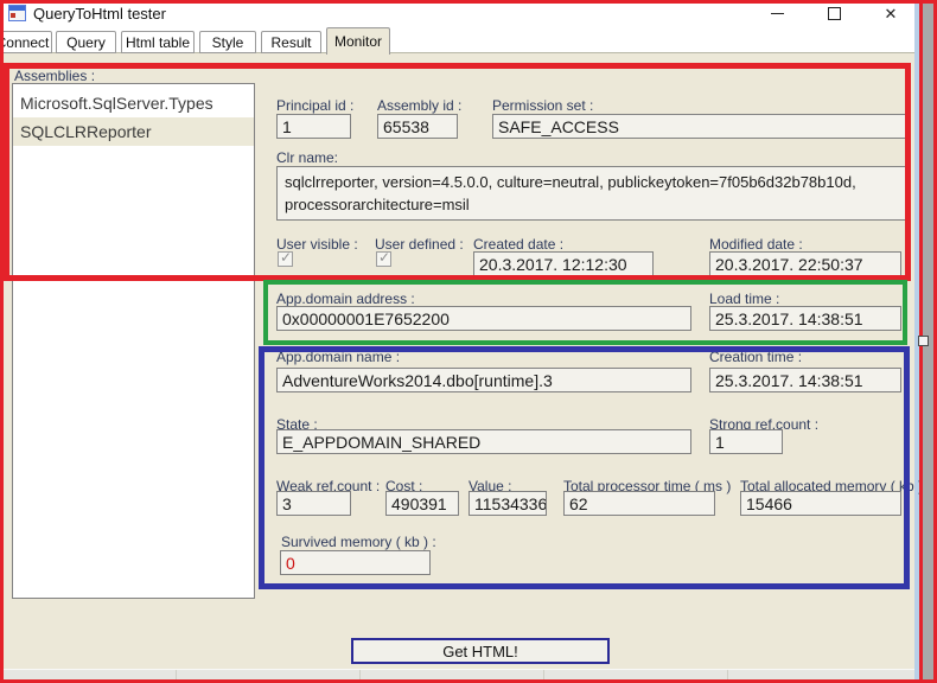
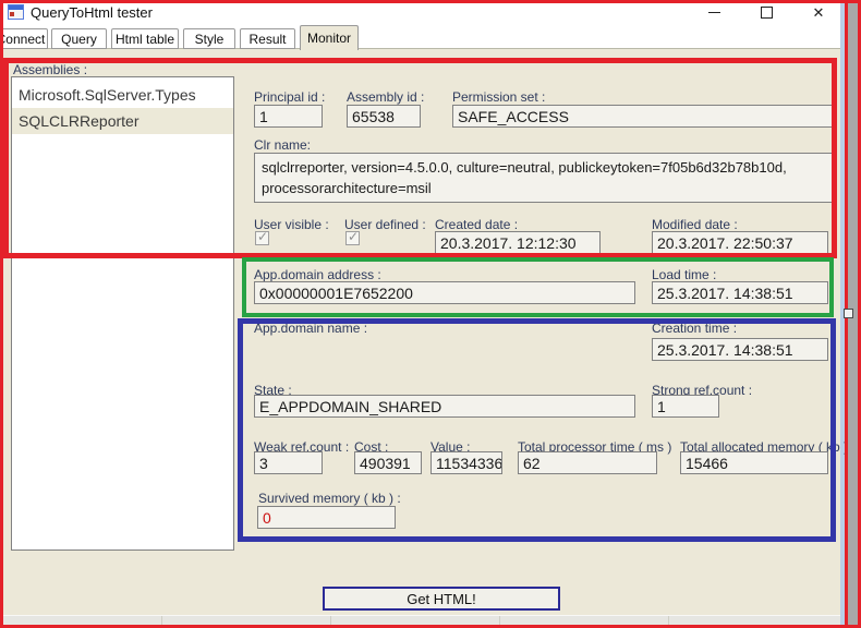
  QueryToHtml tester
  ✕
  Connect
  Query
  Html table
  Style
  Result
  Monitor
  Assemblies :
  Microsoft.SqlServer.Types
  SQLCLRReporter
  Principal id :
  1
  Assembly id :
  65538
  Permission set :
  SAFE_ACCESS
  Clr name:
  sqlclrreporter, version=4.5.0.0, culture=neutral, publickeytoken=7f05b6d32b78b10d, processorarchitecture=msil
  User visible :
  ✓
  User defined :
  ✓
  Created date :
  20.3.2017. 12:12:30
  Modified date :
  20.3.2017. 22:50:37
  App.domain address :
  0x00000001E7652200
  Load time :
  25.3.2017. 14:38:51
  App.domain name :
- AdventureWorks2014.dbo[runtime].3
  Creation time :
  25.3.2017. 14:38:51
  State :
  E_APPDOMAIN_SHARED
  Strong ref.count :
  1
  Weak ref.count :
  3
  Cost :
  490391
  Value :
  11534336
  Total processor time ( ms )
  62
  Total allocated memory ( kb
  15466
  Survived memory ( kb ) :
  0
  Get HTML!
